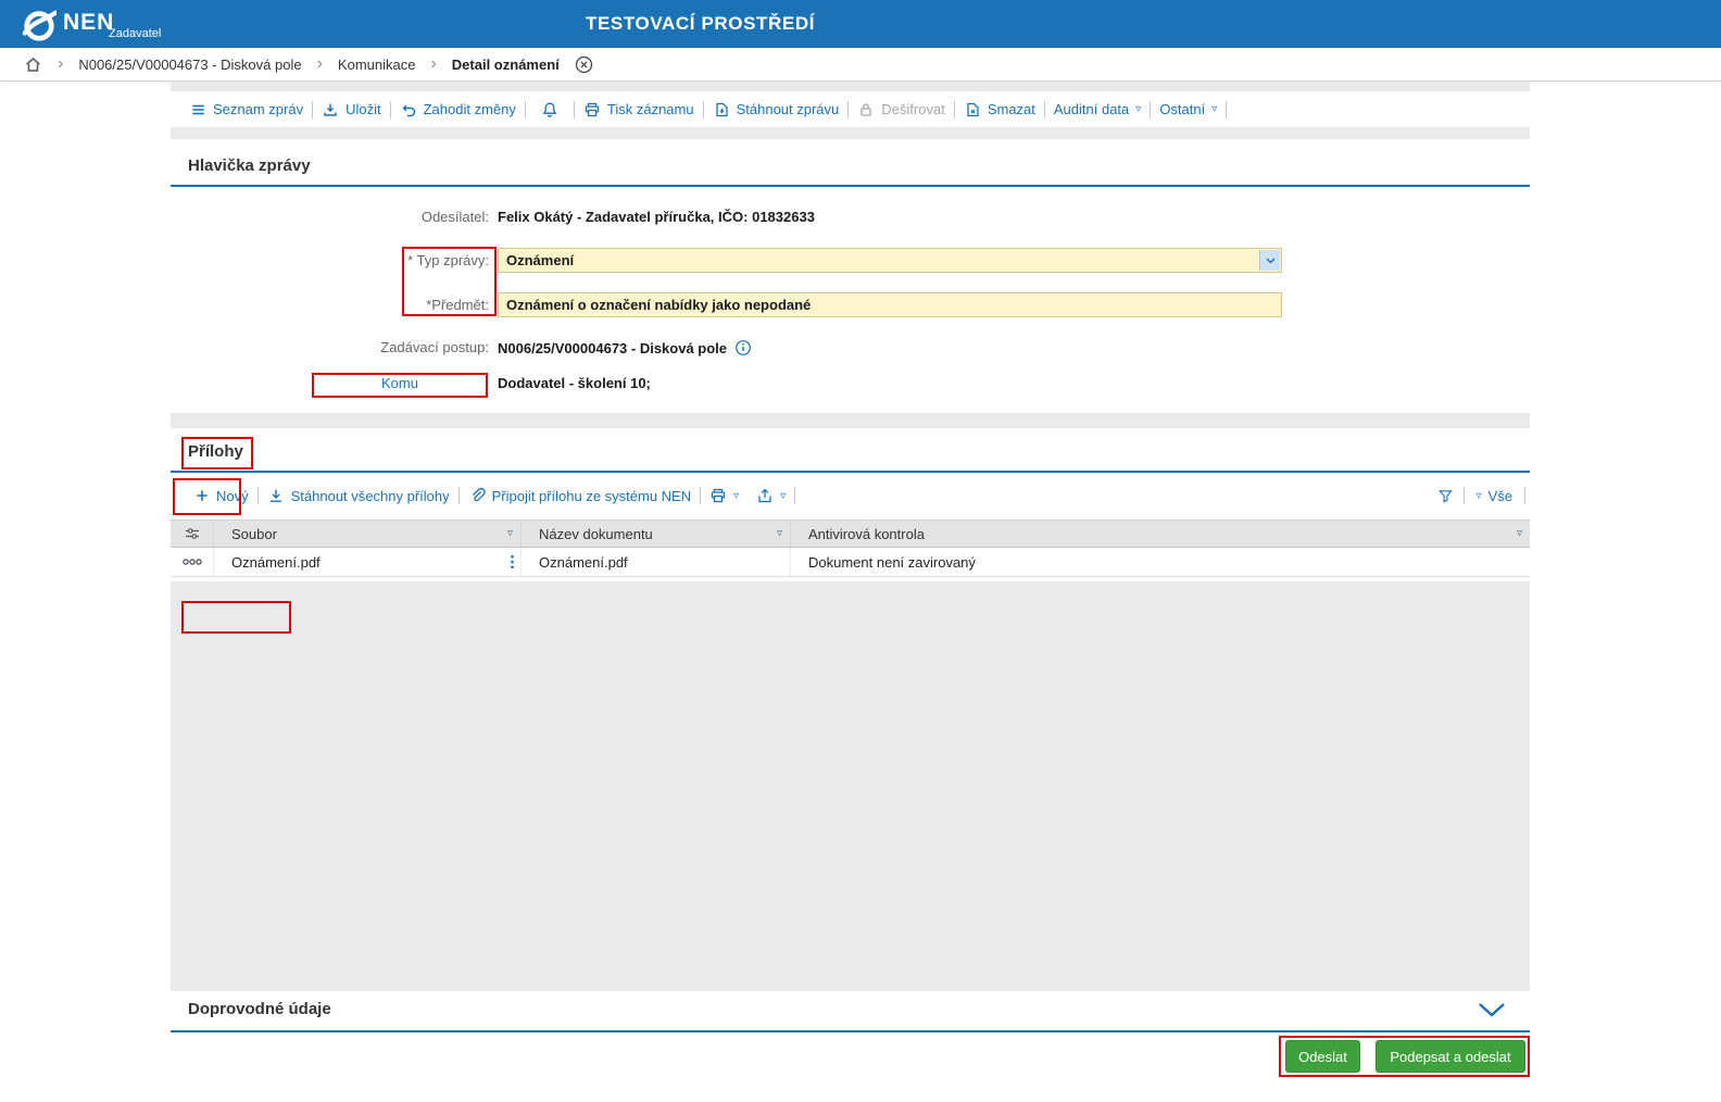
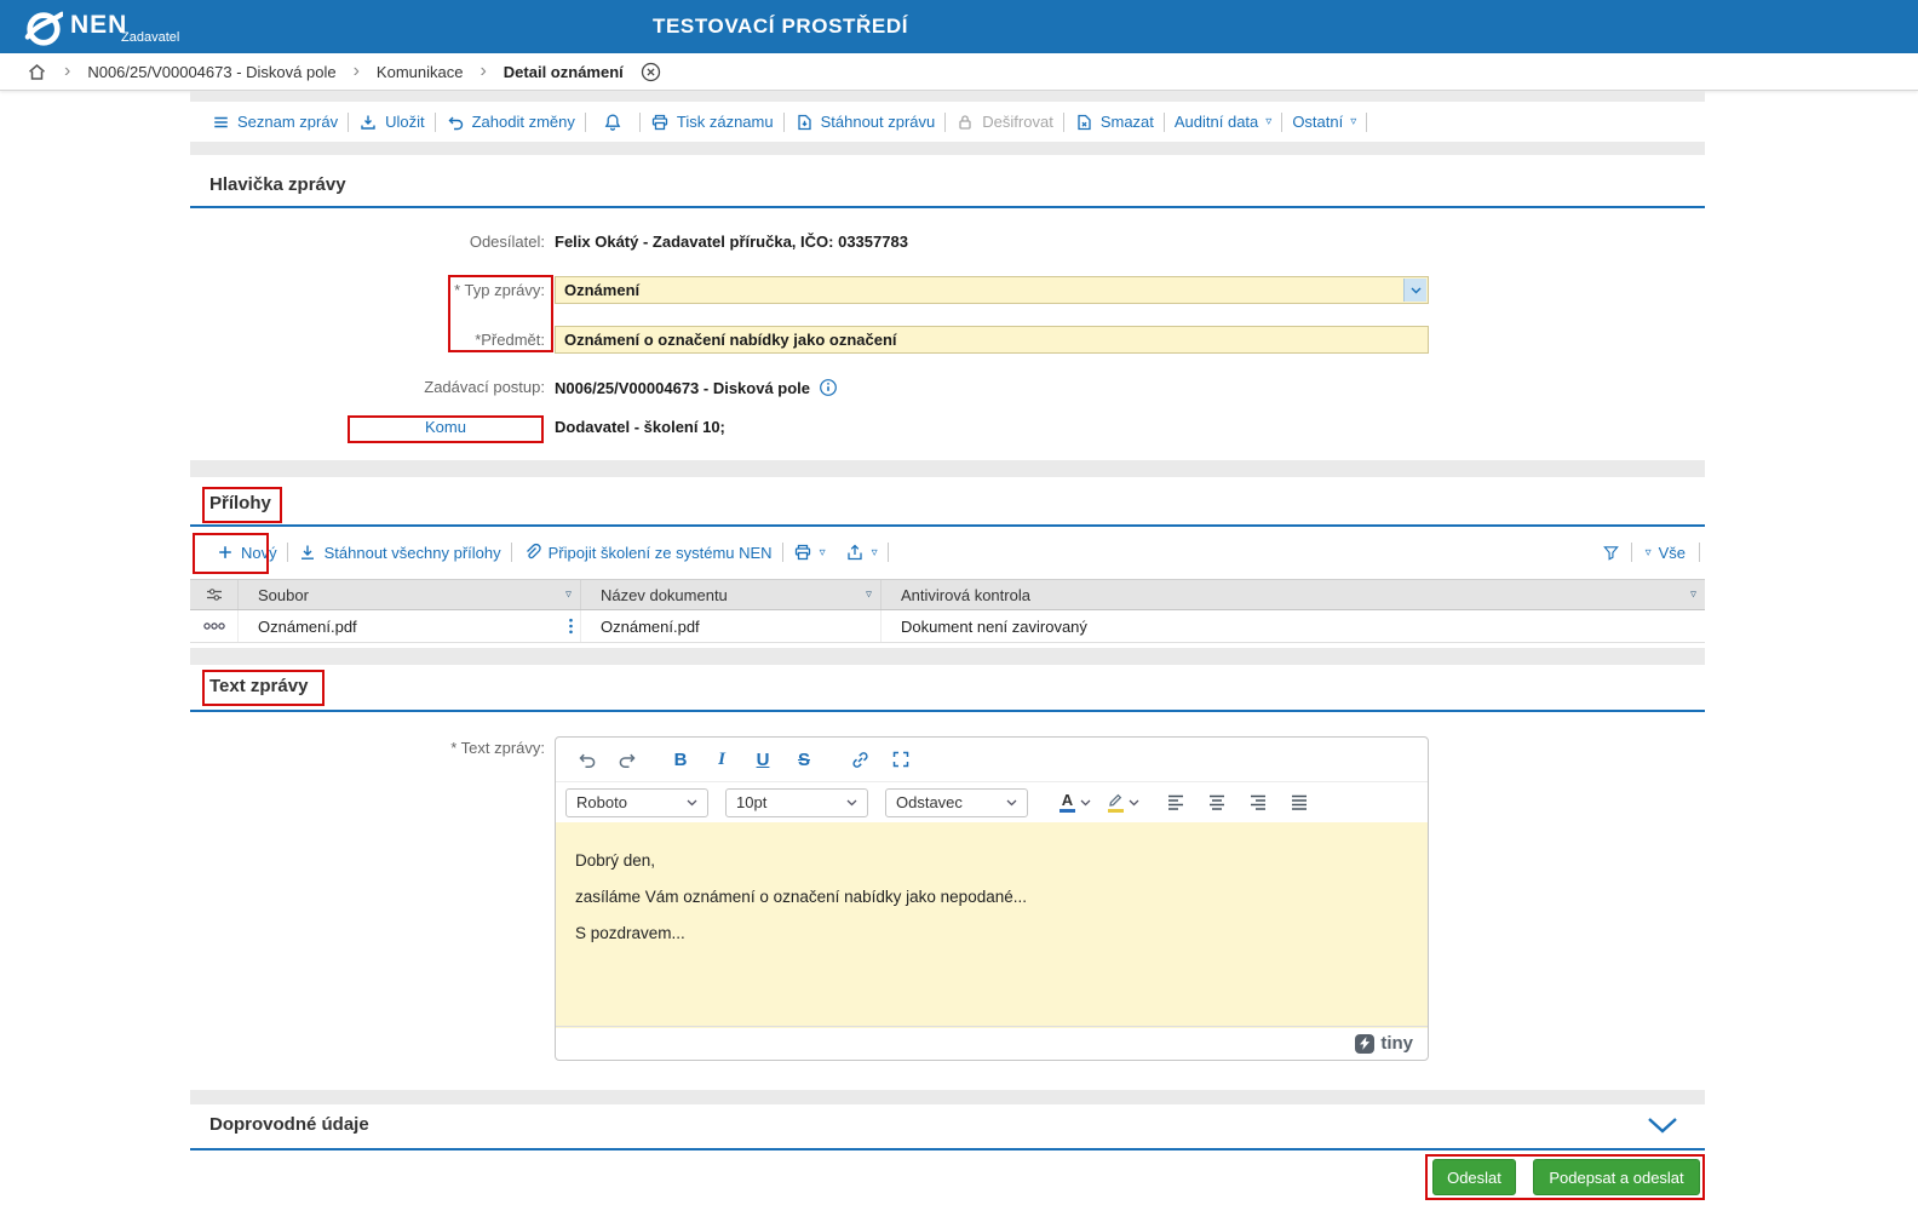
  NEN
  Zadavatel
  TESTOVACÍ PROSTŘEDÍ
  ›
  N006/25/V00004673 - Disková pole
  ›
  Komunikace
  ›
  Detail oznámení
  Seznam zpráv
  Uložit
  Zahodit změny
  Tisk záznamu
  Stáhnout zprávu
  Dešifrovat
  Smazat
  Auditní data
  ▿
  Ostatní
  ▿
  Hlavička zprávy
  Odesílatel:
- Felix Okátý - Zadavatel příručka, IČO: 01832633
+ Felix Okátý - Zadavatel příručka, IČO: 03357783
  * Typ zprávy:
  Oznámení
  *Předmět:
- Oznámení o označení nabídky jako nepodané
+ Oznámení o označení nabídky jako označení
  Zadávací postup:
  N006/25/V00004673 - Disková pole
  Komu
  Dodavatel - školení 10;
  Přílohy
  Nový
  Stáhnout všechny přílohy
- Připojit přílohu ze systému NEN
+ Připojit školení ze systému NEN
  ▿
  ▿
  ▿
  Vše
  Soubor
  ▿
  Název dokumentu
  ▿
  Antivirová kontrola
  ▿
  Oznámení.pdf
  Oznámení.pdf
  Dokument není zavirovaný
+ Text zprávy
+ * Text zprávy:
+ B
+ I
+ U
+ S
+ Roboto
+ 10pt
+ Odstavec
+ A
+ Dobrý den,
+ zasíláme Vám oznámení o označení nabídky jako nepodané...
+ S pozdravem...
+ tiny
  Doprovodné údaje
  Odeslat
  Podepsat a odeslat
